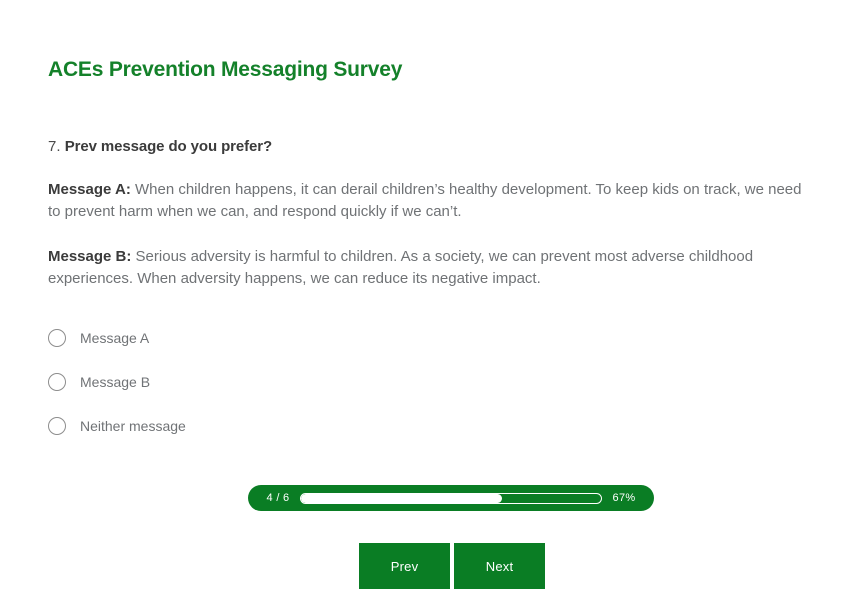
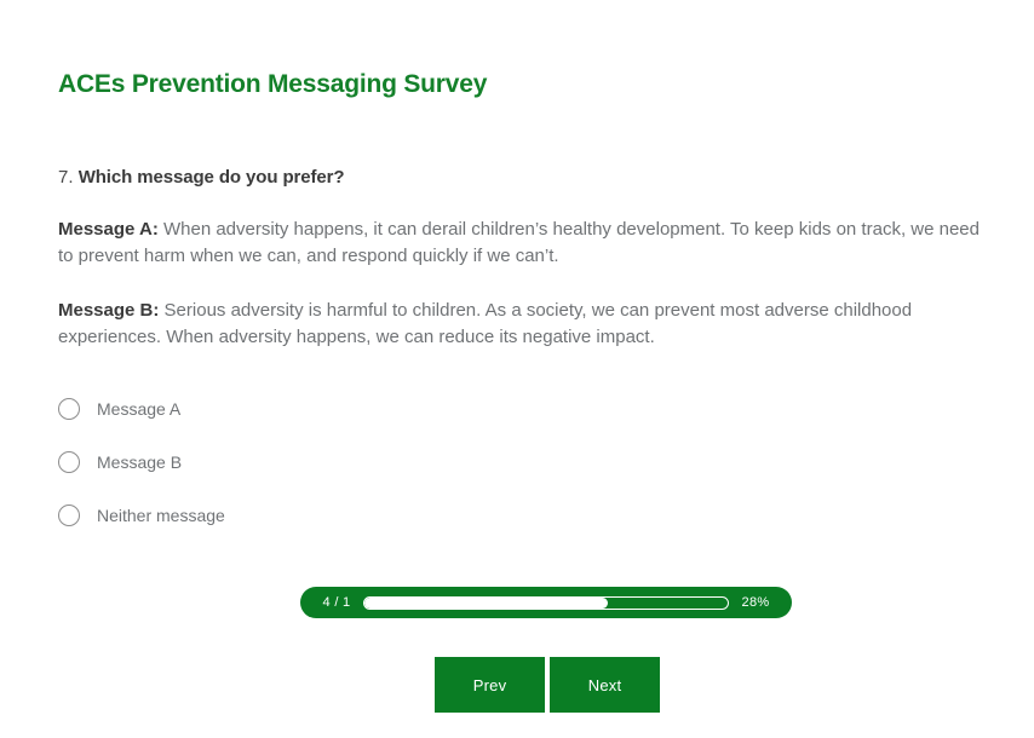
  ACEs Prevention Messaging Survey
- 7. Prev message do you prefer?
+ 7. Which message do you prefer?
- Message A: When children happens, it can derail children’s healthy development. To keep kids on track, we need to prevent harm when we can, and respond quickly if we can’t.
+ Message A: When adversity happens, it can derail children’s healthy development. To keep kids on track, we need to prevent harm when we can, and respond quickly if we can’t.
  Message B: Serious adversity is harmful to children. As a society, we can prevent most adverse childhood experiences. When adversity happens, we can reduce its negative impact.
  Message A
  Message B
  Neither message
- 4 / 6
+ 4 / 1
- 67%
+ 28%
  Prev
  Next
